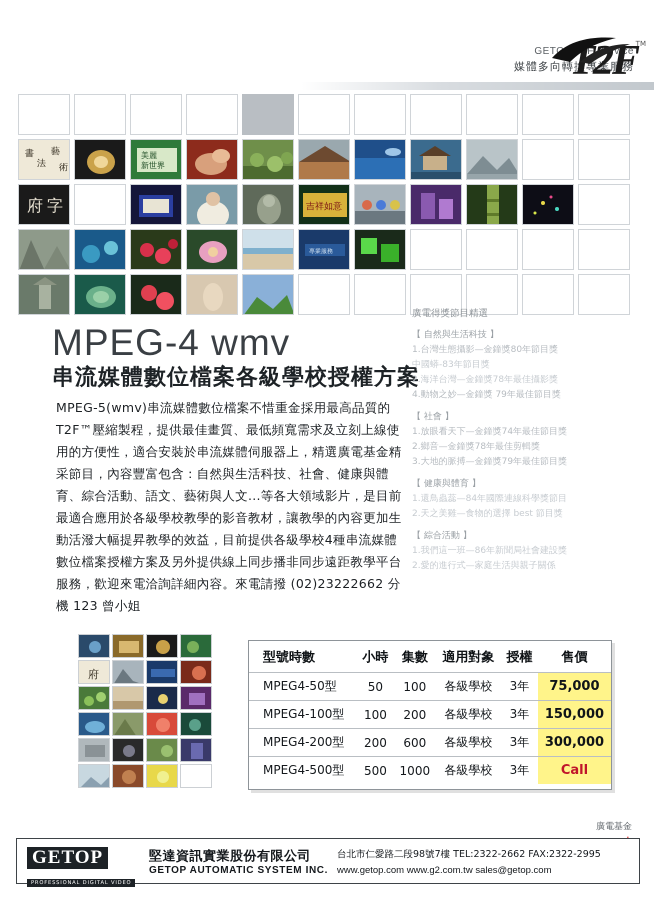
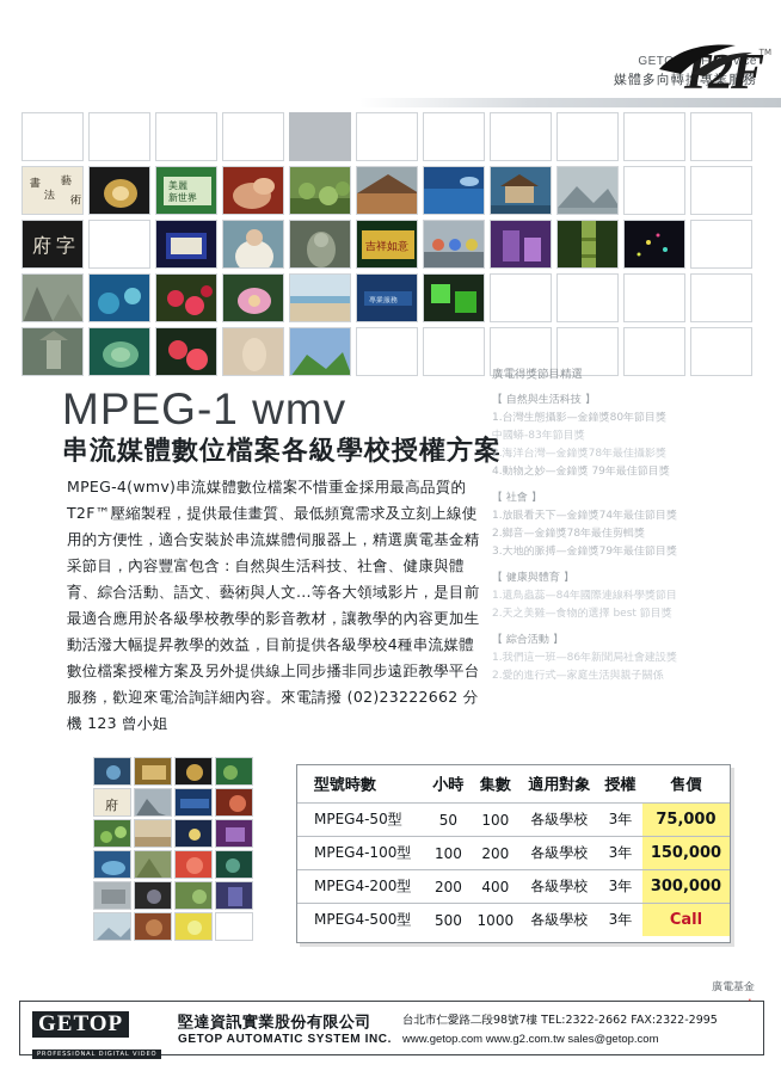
  媒體多向轉換專業服務
  T2F
  TM
  書
  法
  藝
  術
  美麗
  新世界
  府
  字
  吉祥如意
- MPEG-4 wmv
+ MPEG-1 wmv
  串流媒體數位檔案各級學校授權方案
- MPEG-5(wmv)串流媒體數位檔案不惜重金採用最高品質的T2F™壓縮製程，提供最佳畫質、最低頻寬需求及立刻上線使用的方便性，適合安裝於串流媒體伺服器上，精選廣電基金精采節目，內容豐富包含：自然與生活科技、社會、健康與體育、綜合活動、語文、藝術與人文...等各大領域影片，是目前最適合應用於各級學校教學的影音教材，讓教學的內容更加生動活潑大幅提昇教學的效益，目前提供各級學校4種串流媒體數位檔案授權方案及另外提供線上同步播非同步遠距教學平台服務，歡迎來電洽詢詳細內容。來電請撥 (02)23222662 分機 123 曾小姐
+ MPEG-4(wmv)串流媒體數位檔案不惜重金採用最高品質的T2F™壓縮製程，提供最佳畫質、最低頻寬需求及立刻上線使用的方便性，適合安裝於串流媒體伺服器上，精選廣電基金精采節目，內容豐富包含：自然與生活科技、社會、健康與體育、綜合活動、語文、藝術與人文...等各大領域影片，是目前最適合應用於各級學校教學的影音教材，讓教學的內容更加生動活潑大幅提昇教學的效益，目前提供各級學校4種串流媒體數位檔案授權方案及另外提供線上同步播非同步遠距教學平台服務，歡迎來電洽詢詳細內容。來電請撥 (02)23222662 分機 123 曾小姐
  廣電得獎節目精選
  【 自然與生活科技 】
  1.台灣生態攝影—金鐘獎80年節目獎
  中國蟒-83年節目獎
  2.海洋台灣—金鐘獎78年最佳攝影獎
  4.動物之妙—金鐘獎 79年最佳節目獎
  【 社會 】
  1.放眼看天下—金鐘獎74年最佳節目獎
  2.鄉音—金鐘獎78年最佳剪輯獎
  3.大地的脈搏—金鐘獎79年最佳節目獎
  【 健康與體育 】
  1.還鳥蟲蕊—84年國際連線科學獎節目
  2.天之美雞—食物的選擇 best 節目獎
  【 綜合活動 】
  1.我們這一班—86年新聞局社會建設獎
  2.愛的進行式—家庭生活與親子關係
  府
  型號時數	小時	集數	適用對象	授權	售價
  MPEG4-50型	50	100	各級學校	3年	75,000
  MPEG4-100型	100	200	各級學校	3年	150,000
- MPEG4-200型	200	600	各級學校	3年	300,000
+ MPEG4-200型	200	400	各級學校	3年	300,000
  MPEG4-500型	500	1000	各級學校	3年	Call
  廣電基金
  堅達資訊實業股份有限公司
  GETOP AUTOMATIC SYSTEM INC.
  台北市仁愛路二段98號7樓 TEL:2322-2662 FAX:2322-2995
  www.getop.com www.g2.com.tw sales@getop.com
